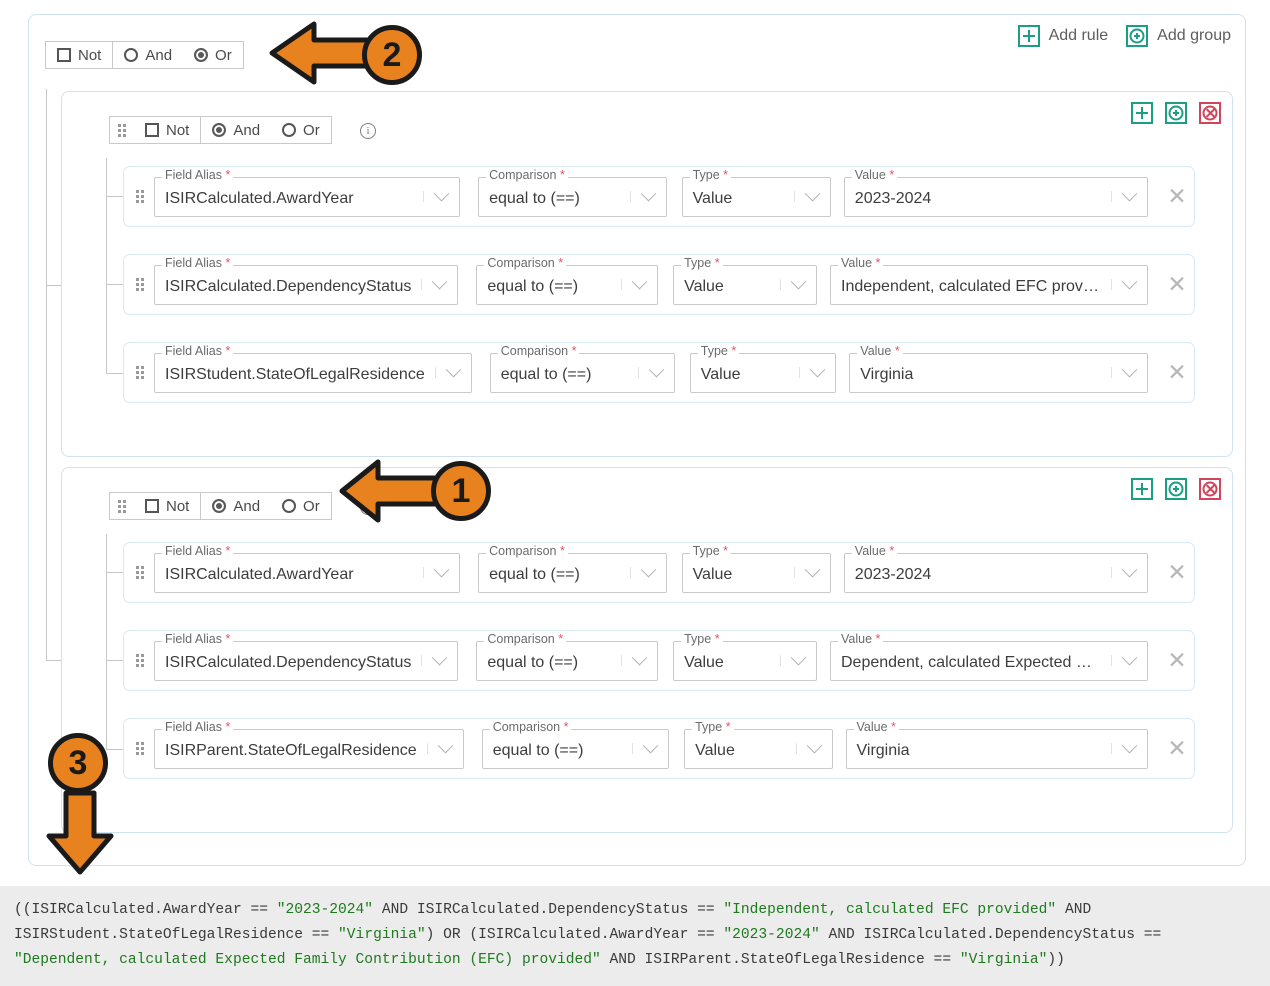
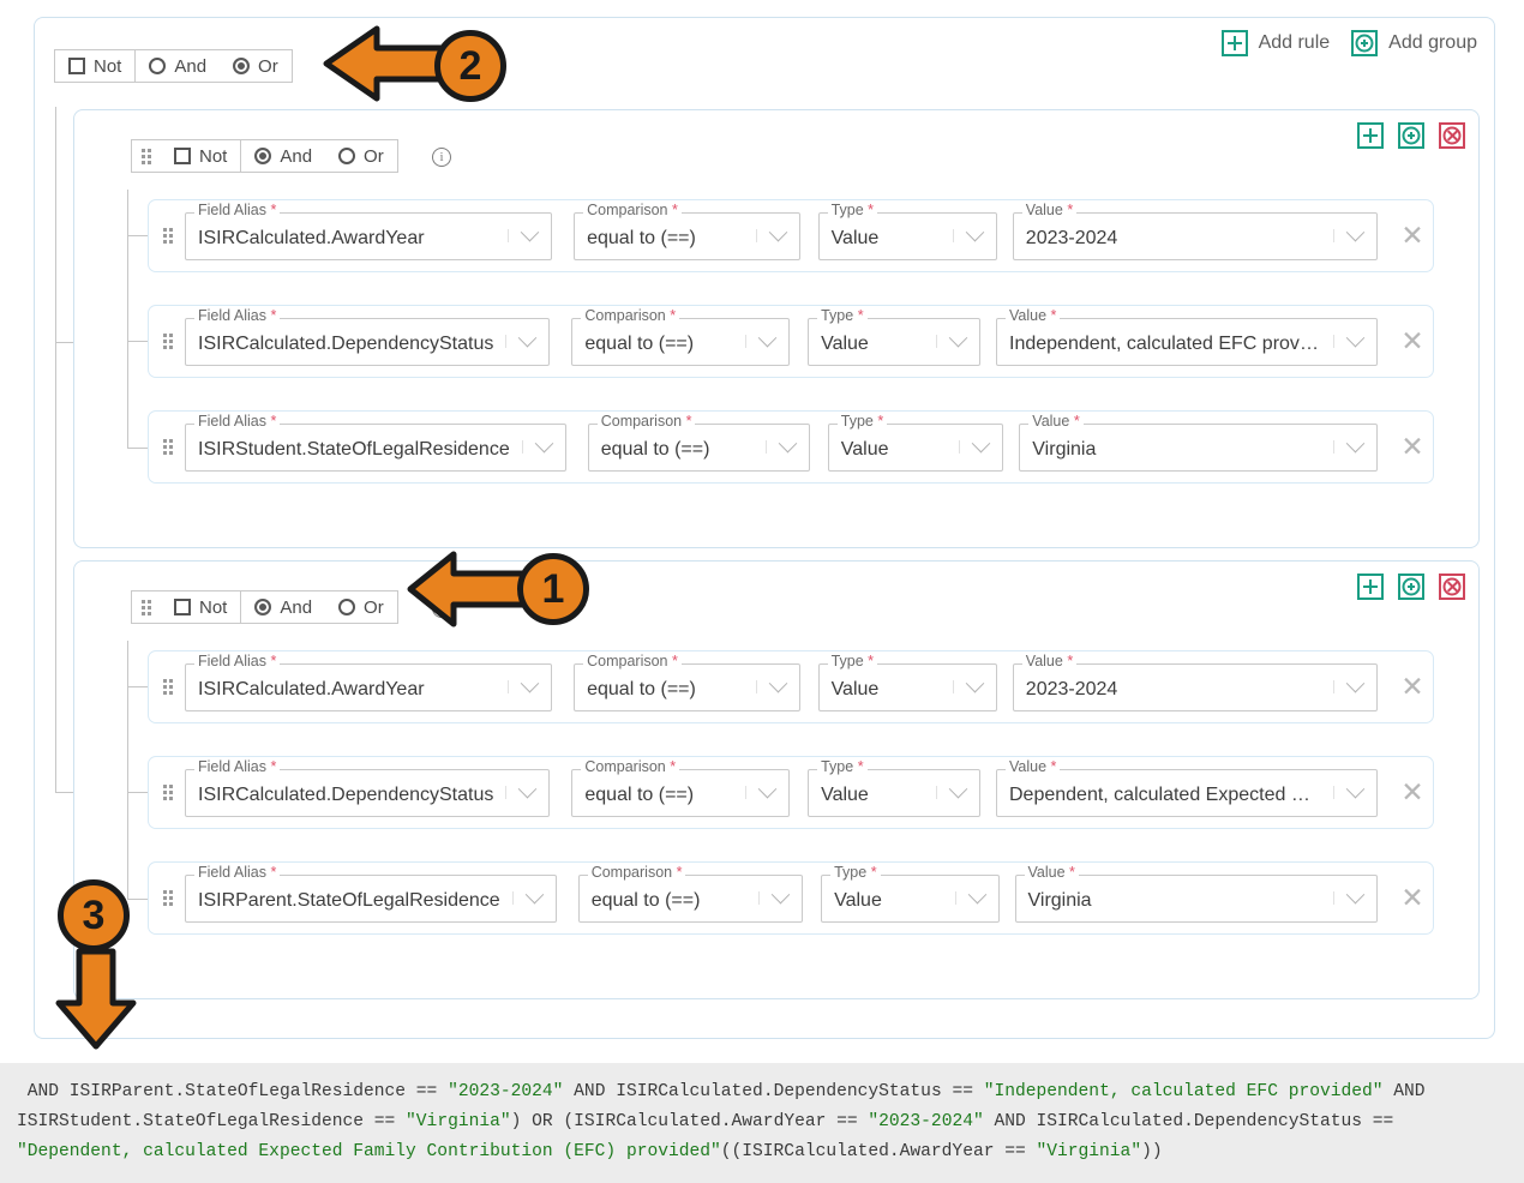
  Not
  And
  Or
  Add rule
  Add group
  Not
  And
  Or
  i
  ISIRCalculated.AwardYear
  Field Alias *
  equal to (==)
  Comparison *
  Value
  Type *
  2023-2024
  Value *
  ✕
  ISIRCalculated.DependencyStatus
  Field Alias *
  equal to (==)
  Comparison *
  Value
  Type *
  Independent, calculated EFC provid…
  Value *
  ✕
  ISIRStudent.StateOfLegalResidence
  Field Alias *
  equal to (==)
  Comparison *
  Value
  Type *
  Virginia
  Value *
  ✕
  Not
  And
  Or
  ISIRCalculated.AwardYear
  Field Alias *
  equal to (==)
  Comparison *
  Value
  Type *
  2023-2024
  Value *
  ✕
  ISIRCalculated.DependencyStatus
  Field Alias *
  equal to (==)
  Comparison *
  Value
  Type *
  Dependent, calculated Expected Fa…
  Value *
  ✕
  ISIRParent.StateOfLegalResidence
  Field Alias *
  equal to (==)
  Comparison *
  Value
  Type *
  Virginia
  Value *
  ✕
- ((ISIRCalculated.AwardYear == "2023-2024" AND ISIRCalculated.DependencyStatus == "Independent, calculated EFC provided" AND
+ AND ISIRParent.StateOfLegalResidence == "2023-2024" AND ISIRCalculated.DependencyStatus == "Independent, calculated EFC provided" AND
  ISIRStudent.StateOfLegalResidence == "Virginia") OR (ISIRCalculated.AwardYear == "2023-2024" AND ISIRCalculated.DependencyStatus ==
- "Dependent, calculated Expected Family Contribution (EFC) provided" AND ISIRParent.StateOfLegalResidence == "Virginia"))
+ "Dependent, calculated Expected Family Contribution (EFC) provided"((ISIRCalculated.AwardYear == "Virginia"))
  2
  1
  3
